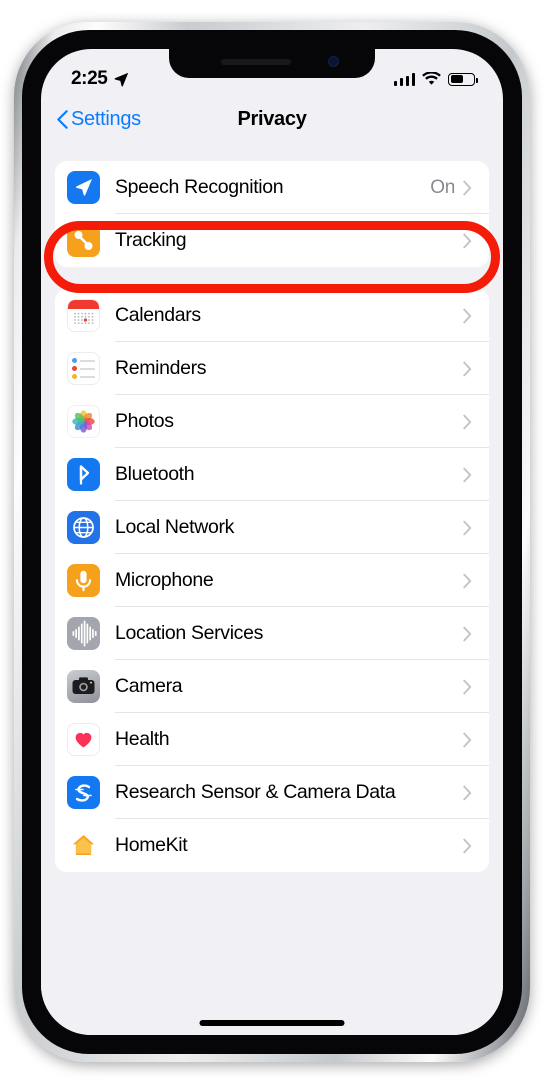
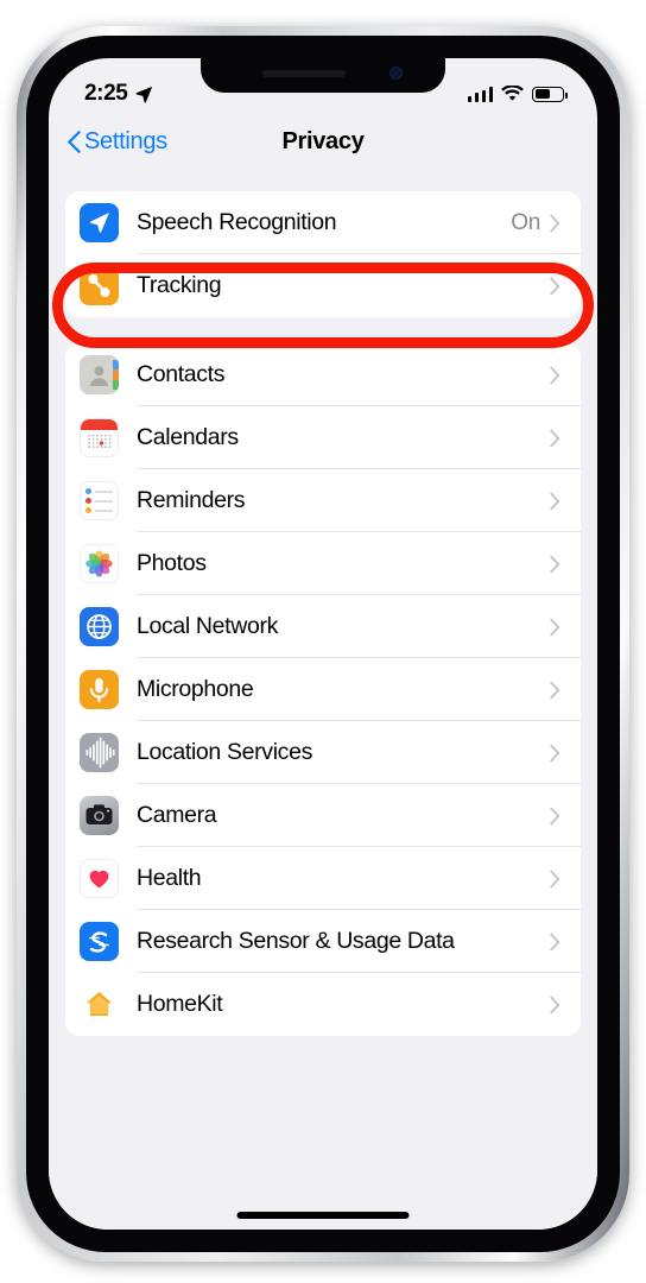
  2:25
  Settings
  Privacy
  Speech Recognition
  On
  Tracking
+ Contacts
  Calendars
  Reminders
  Photos
- Bluetooth
  Local Network
  Microphone
  Location Services
  Camera
  Health
- Research Sensor & Camera Data
+ Research Sensor & Usage Data
  HomeKit
